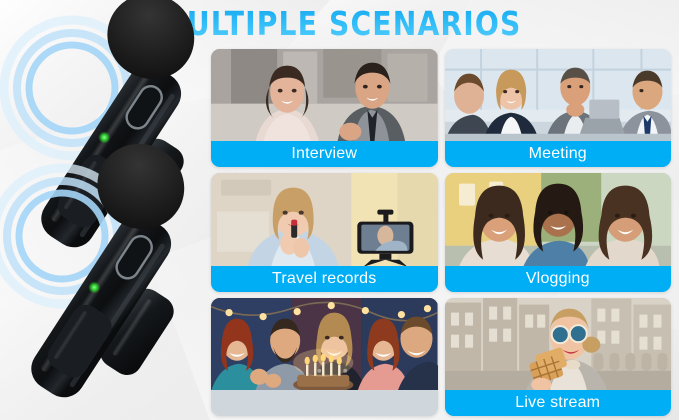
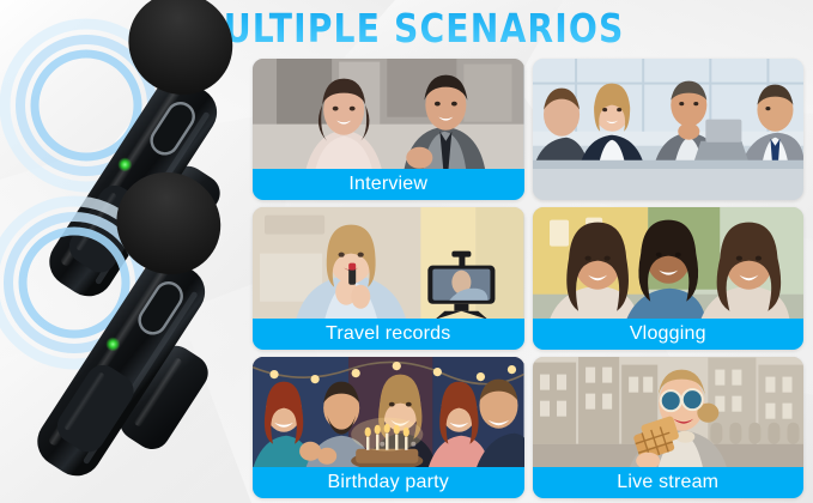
  ULTIPLE SCENARIOS
  Interview
- Meeting
  Travel records
  Vlogging
+ Birthday party
  Live stream
